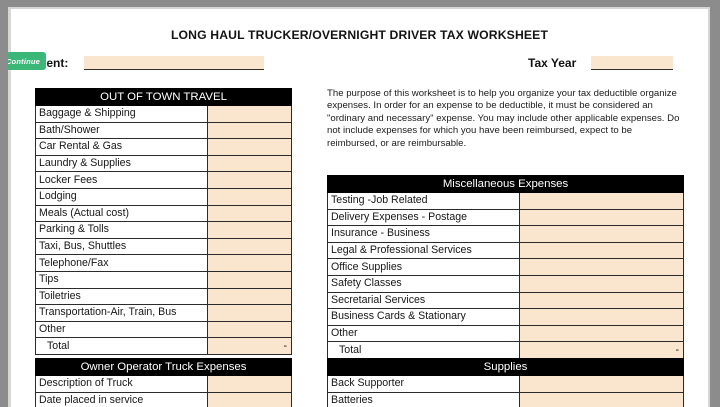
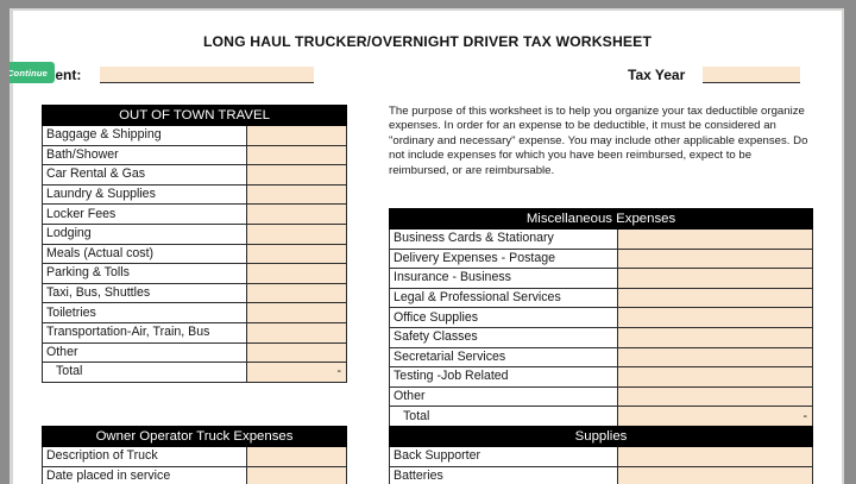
  LONG HAUL TRUCKER/OVERNIGHT DRIVER TAX WORKSHEET
  Tax Year
  The purpose of this worksheet is to help you organize your tax deductible organize expenses. In order for an expense to be deductible, it must be considered an "ordinary and necessary" expense. You may include other applicable expenses. Do not include expenses for which you have been reimbursed, expect to be reimbursed, or are reimbursable.
  OUT OF TOWN TRAVEL
  Baggage & Shipping
  Bath/Shower
  Car Rental & Gas
  Laundry & Supplies
  Locker Fees
  Lodging
  Meals (Actual cost)
  Parking & Tolls
  Taxi, Bus, Shuttles
- Telephone/Fax
- Tips
  Toiletries
  Transportation-Air, Train, Bus
  Other
  Total	-
  Owner Operator Truck Expenses
  Description of Truck
  Date placed in service
  Miscellaneous Expenses
- Testing -Job Related
+ Business Cards & Stationary
  Delivery Expenses - Postage
  Insurance - Business
  Legal & Professional Services
  Office Supplies
  Safety Classes
  Secretarial Services
- Business Cards & Stationary
+ Testing -Job Related
  Other
  Total	-
  Supplies
  Back Supporter
  Batteries
  Continue
